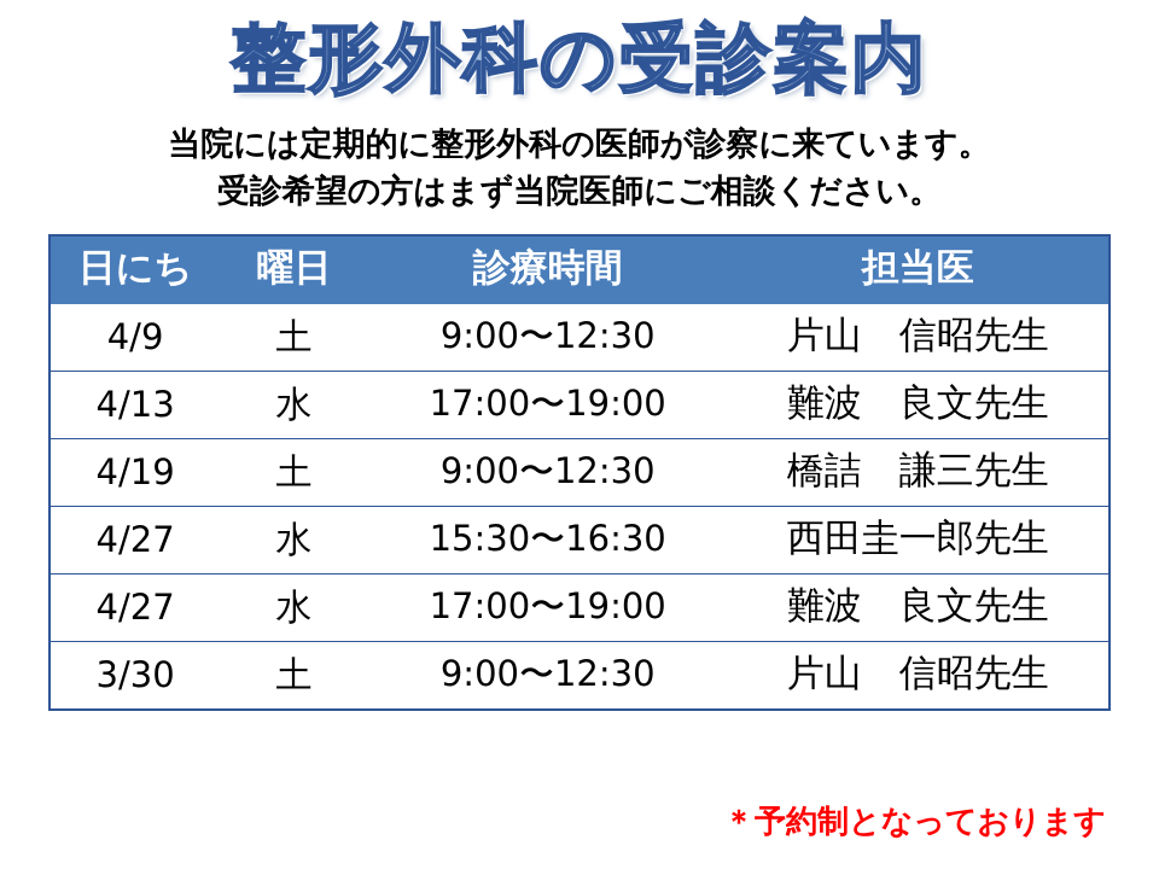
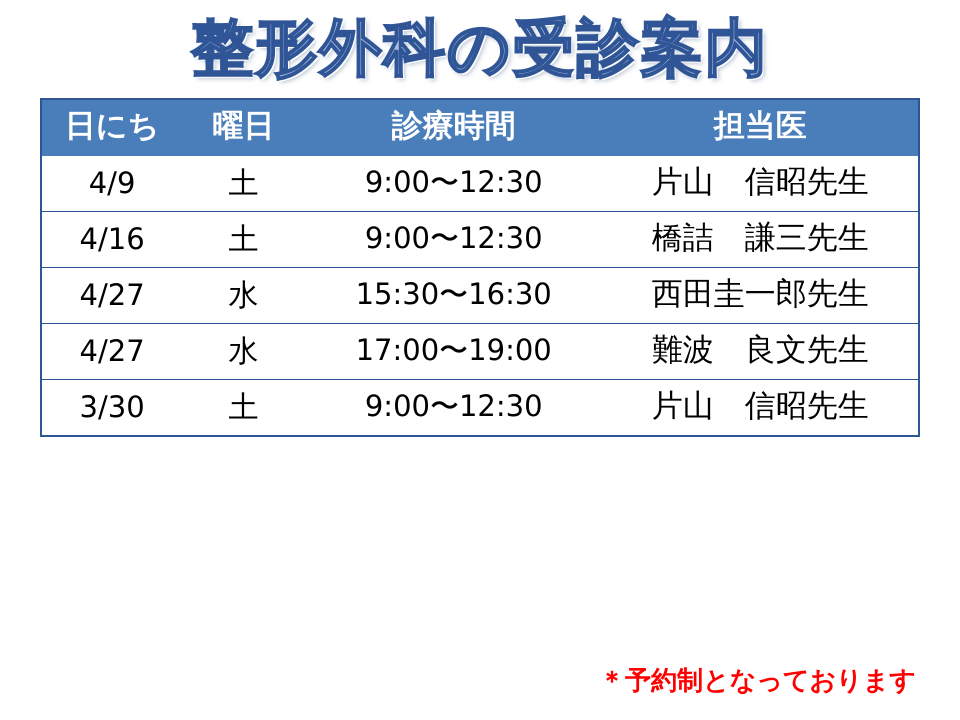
  整形外科の受診案内
- 当院には定期的に整形外科の医師が診察に来ています。
- 受診希望の方はまず当院医師にご相談ください。
  日にち	曜日	診療時間	担当医
  4/9	土	9:00〜12:30	片山 信昭先生
- 4/13	水	17:00〜19:00	難波 良文先生
- 4/19	土	9:00〜12:30	橋詰 謙三先生
+ 4/16	土	9:00〜12:30	橋詰 謙三先生
  4/27	水	15:30〜16:30	西田圭一郎先生
  4/27	水	17:00〜19:00	難波 良文先生
  3/30	土	9:00〜12:30	片山 信昭先生
  ＊予約制となっております
